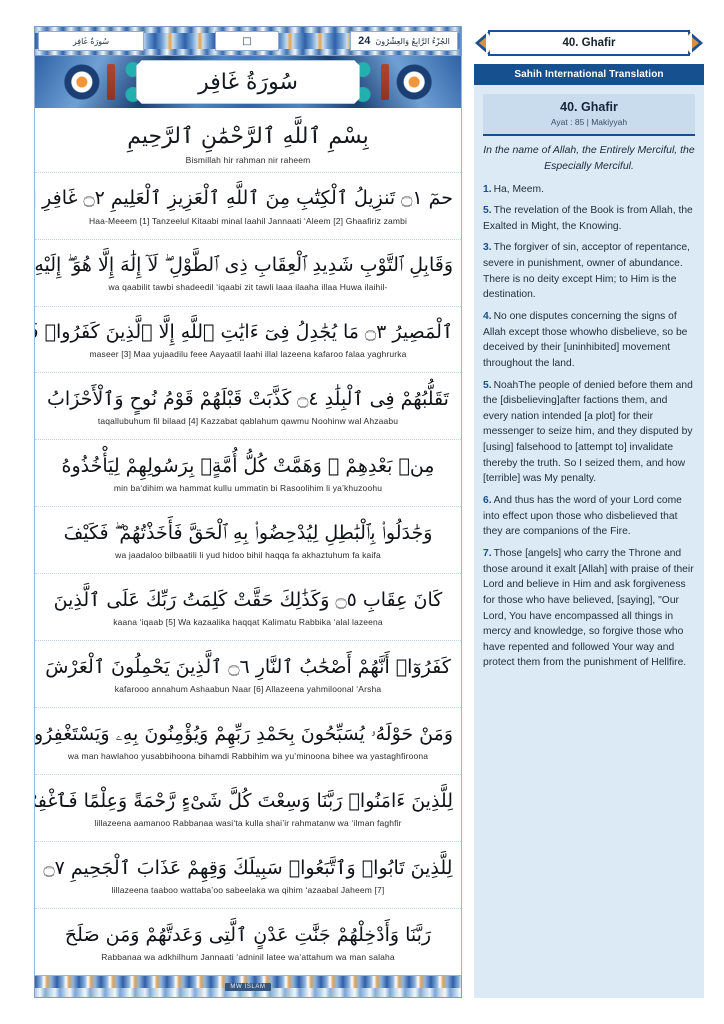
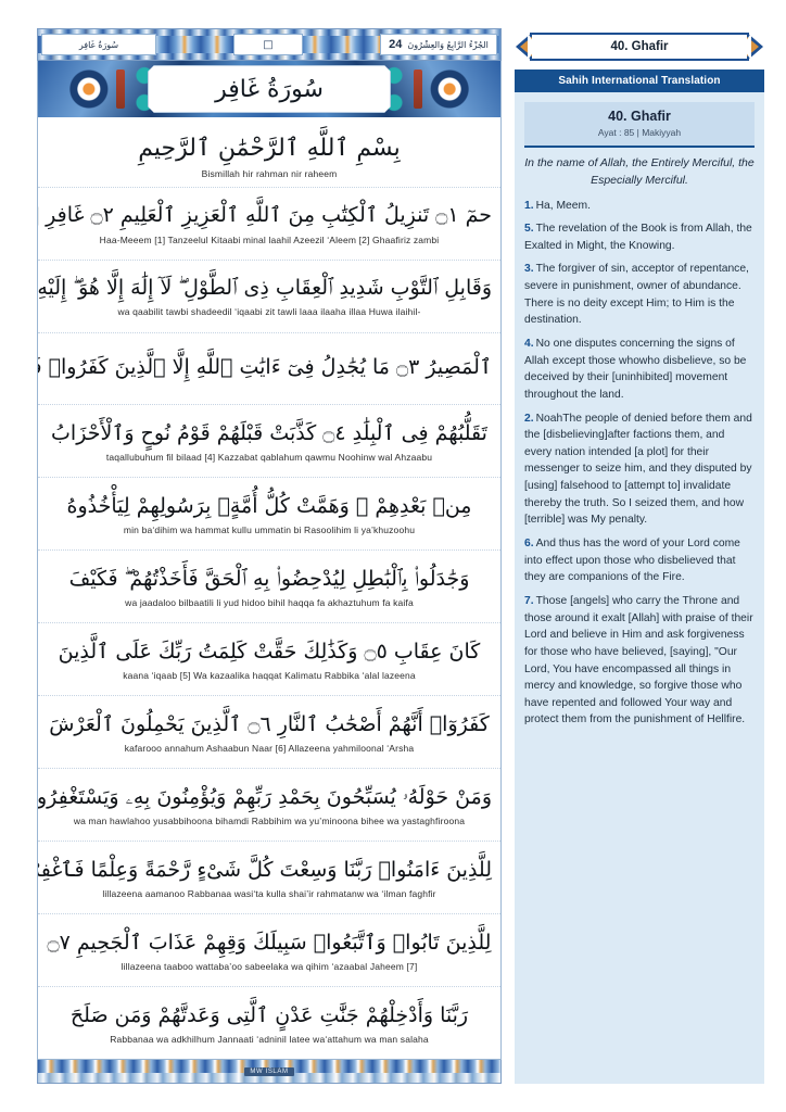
  سُورَةُ غَافِر
  □
  24
  الجُزْءُ الرَّابِعُ وَالعِشْرُونَ
  سُورَةُ غَافِر
  بِسْمِ ٱللَّهِ ٱلرَّحْمَٰنِ ٱلرَّحِيمِ
  Bismillah hir rahman nir raheem
  حمٓ ۝١ تَنزِيلُ ٱلْكِتَٰبِ مِنَ ٱللَّهِ ٱلْعَزِيزِ ٱلْعَلِيمِ ۝٢ غَافِرِ
- Haa-Meeem [1] Tanzeelul Kitaabi minal laahil Jannaati ‘Aleem [2] Ghaafiriz zambi
+ Haa-Meeem [1] Tanzeelul Kitaabi minal laahil Azeezil ‘Aleem [2] Ghaafiriz zambi
  وَقَابِلِ ٱلتَّوْبِ شَدِيدِ ٱلْعِقَابِ ذِى ٱلطَّوْلِ ۖ لَآ إِلَٰهَ إِلَّا هُوَ ۖ إِلَيْهِ
  wa qaabilit tawbi shadeedil ‘iqaabi zit tawli laaa ilaaha illaa Huwa ilaihil-
  ٱلْمَصِيرُ ۝٣ مَا يُجَٰدِلُ فِىٓ ءَايَٰتِ ٱللَّهِ إِلَّا ٱلَّذِينَ كَفَرُوا۟ فَ
- maseer [3] Maa yujaadilu feee Aayaatil laahi illal lazeena kafaroo falaa yaghrurka
  تَقَلُّبُهُمْ فِى ٱلْبِلَٰدِ ۝٤ كَذَّبَتْ قَبْلَهُمْ قَوْمُ نُوحٍ وَٱلْأَحْزَابُ
  taqallubuhum fil bilaad [4] Kazzabat qablahum qawmu Noohinw wal Ahzaabu
  مِنۢ بَعْدِهِمْ ۖ وَهَمَّتْ كُلُّ أُمَّةٍۭ بِرَسُولِهِمْ لِيَأْخُذُوهُ
  min ba‘dihim wa hammat kullu ummatin bi Rasoolihim li ya’khuzoohu
  وَجَٰدَلُوا۟ بِٱلْبَٰطِلِ لِيُدْحِضُوا۟ بِهِ ٱلْحَقَّ فَأَخَذْتُهُمْ ۖ فَكَيْفَ
  wa jaadaloo bilbaatili li yud hidoo bihil haqqa fa akhaztuhum fa kaifa
  كَانَ عِقَابِ ۝٥ وَكَذَٰلِكَ حَقَّتْ كَلِمَتُ رَبِّكَ عَلَى ٱلَّذِينَ
  kaana ‘iqaab [5] Wa kazaalika haqqat Kalimatu Rabbika ‘alal lazeena
  كَفَرُوٓا۟ أَنَّهُمْ أَصْحَٰبُ ٱلنَّارِ ۝٦ ٱلَّذِينَ يَحْمِلُونَ ٱلْعَرْشَ
  kafarooo annahum Ashaabun Naar [6] Allazeena yahmiloonal ‘Arsha
  وَمَنْ حَوْلَهُۥ يُسَبِّحُونَ بِحَمْدِ رَبِّهِمْ وَيُؤْمِنُونَ بِهِۦ وَيَسْتَغْفِرُو
  wa man hawlahoo yusabbihoona bihamdi Rabbihim wa yu’minoona bihee wa yastaghfiroona
  لِلَّذِينَ ءَامَنُوا۟ رَبَّنَا وَسِعْتَ كُلَّ شَىْءٍ رَّحْمَةً وَعِلْمًا فَٱغْفِ
  lillazeena aamanoo Rabbanaa wasi‘ta kulla shai’ir rahmatanw wa ‘ilman faghfir
  لِلَّذِينَ تَابُوا۟ وَٱتَّبَعُوا۟ سَبِيلَكَ وَقِهِمْ عَذَابَ ٱلْجَحِيمِ ۝٧
  lillazeena taaboo wattaba’oo sabeelaka wa qihim ‘azaabal Jaheem [7]
  رَبَّنَا وَأَدْخِلْهُمْ جَنَّٰتِ عَدْنٍ ٱلَّتِى وَعَدتَّهُمْ وَمَن صَلَحَ
  Rabbanaa wa adkhilhum Jannaati ‘adninil latee wa‘attahum wa man salaha
  40. Ghafir
  Sahih International Translation
  40. Ghafir
  Ayat : 85 | Makiyyah
  In the name of Allah, the Entirely Merciful, the Especially Merciful.
  1. Ha, Meem.
  5. The revelation of the Book is from Allah, the Exalted in Might, the Knowing.
  3. The forgiver of sin, acceptor of repentance, severe in punishment, owner of abundance. There is no deity except Him; to Him is the destination.
  4. No one disputes concerning the signs of Allah except those whowho disbelieve, so be deceived by their [uninhibited] movement throughout the land.
- 5. NoahThe people of denied before them and the [disbelieving]after factions them, and every nation intended [a plot] for their messenger to seize him, and they disputed by [using] falsehood to [attempt to] invalidate thereby the truth. So I seized them, and how [terrible] was My penalty.
+ 2. NoahThe people of denied before them and the [disbelieving]after factions them, and every nation intended [a plot] for their messenger to seize him, and they disputed by [using] falsehood to [attempt to] invalidate thereby the truth. So I seized them, and how [terrible] was My penalty.
  6. And thus has the word of your Lord come into effect upon those who disbelieved that they are companions of the Fire.
  7. Those [angels] who carry the Throne and those around it exalt [Allah] with praise of their Lord and believe in Him and ask forgiveness for those who have believed, [saying], "Our Lord, You have encompassed all things in mercy and knowledge, so forgive those who have repented and followed Your way and protect them from the punishment of Hellfire.
